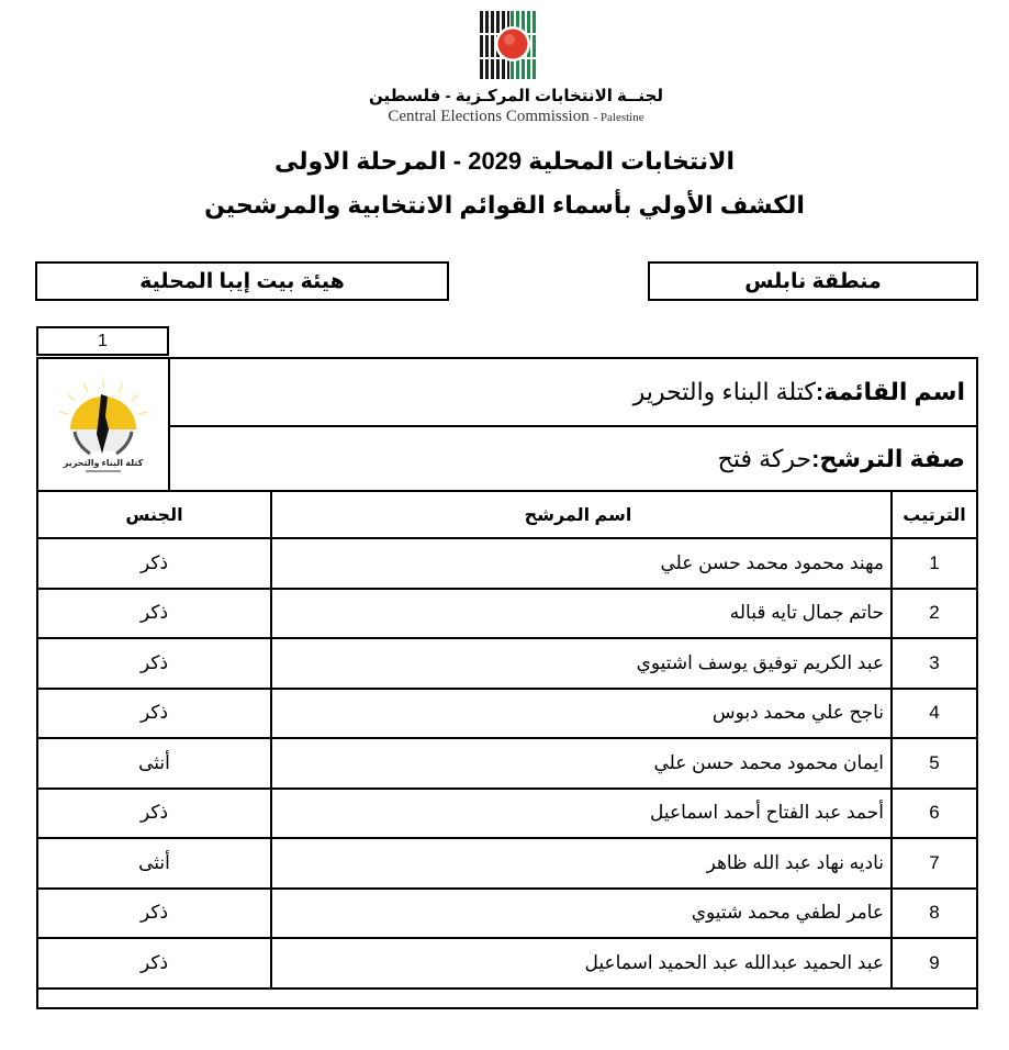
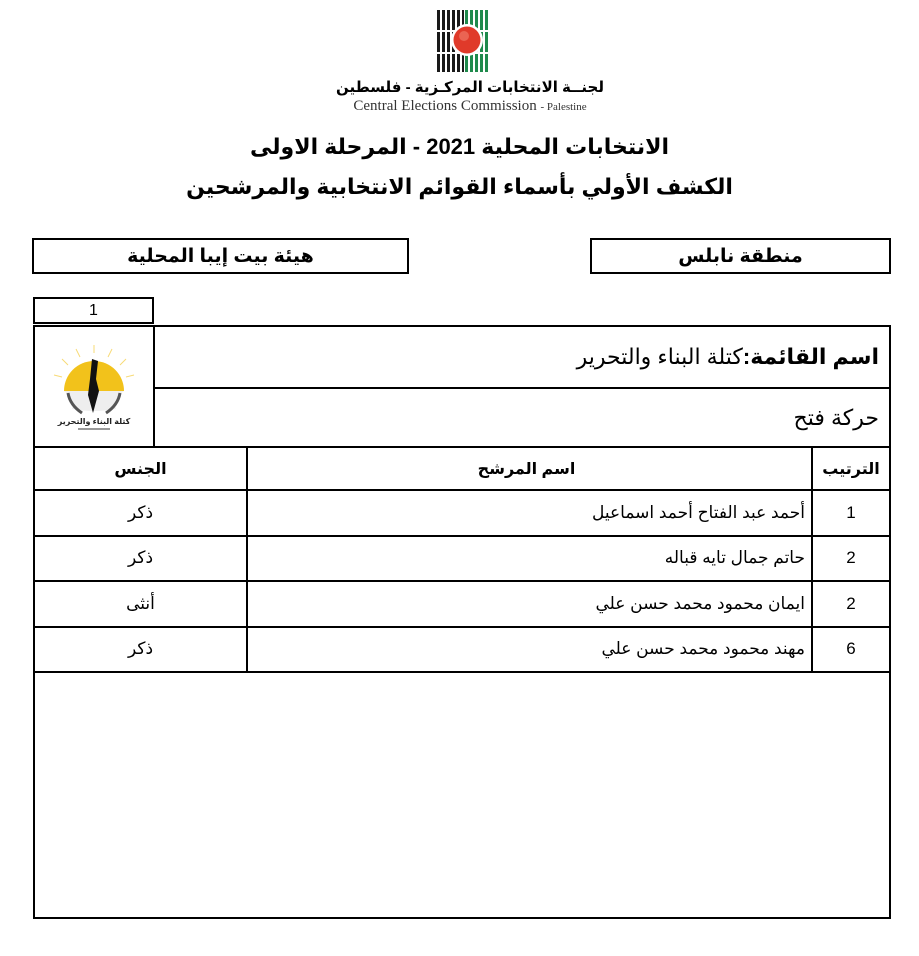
  لجنــة الانتخابات المركـزية - فلسطين
  Central Elections Commission - Palestine
- الانتخابات المحلية 2029 - المرحلة الاولى
+ الانتخابات المحلية 2021 - المرحلة الاولى
  الكشف الأولي بأسماء القوائم الانتخابية والمرشحين
  هيئة بيت إيبا المحلية
  منطقة نابلس
  1
  كتلة البناء والتحرير
  اسم القائمة:
  كتلة البناء والتحرير
- صفة الترشح:
  حركة فتح
  الترتيب	اسم المرشح	الجنس
- 1	مهند محمود محمد حسن علي	ذكر
+ 1	أحمد عبد الفتاح أحمد اسماعيل	ذكر
  2	حاتم جمال تايه قباله	ذكر
- 3	عبد الكريم توفيق يوسف اشتيوي	ذكر
- 4	ناجح علي محمد دبوس	ذكر
- 5	ايمان محمود محمد حسن علي	أنثى
+ 2	ايمان محمود محمد حسن علي	أنثى
- 6	أحمد عبد الفتاح أحمد اسماعيل	ذكر
+ 6	مهند محمود محمد حسن علي	ذكر
- 7	ناديه نهاد عبد الله ظاهر	أنثى
- 8	عامر لطفي محمد شتيوي	ذكر
- 9	عبد الحميد عبدالله عبد الحميد اسماعيل	ذكر
